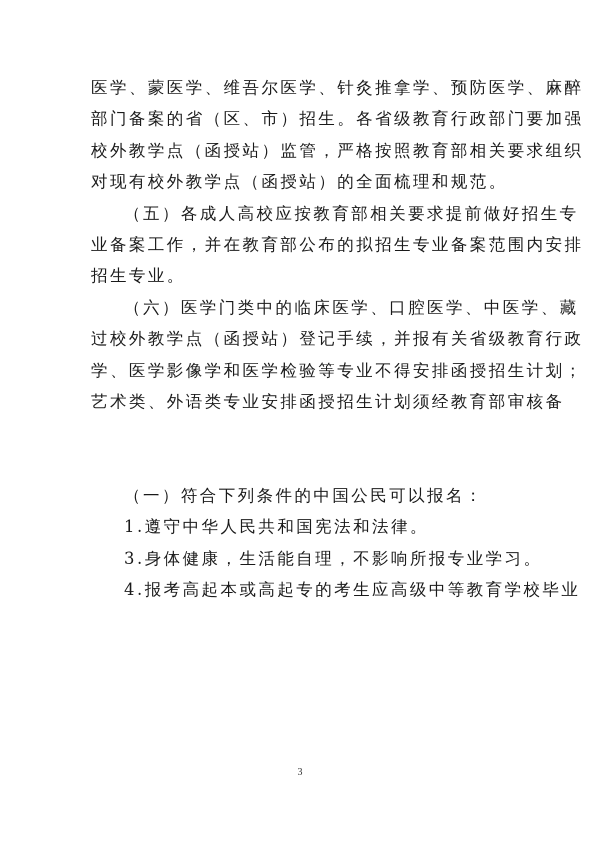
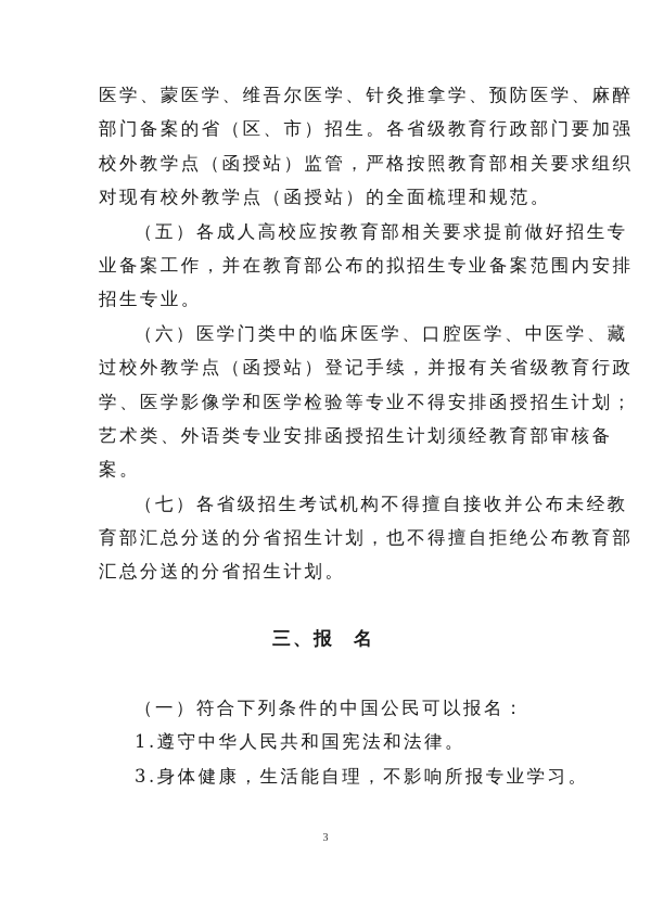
  医学、蒙医学、维吾尔医学、针灸推拿学、预防医学、麻醉
  部门备案的省（区、市）招生。各省级教育行政部门要加强
  校外教学点（函授站）监管，严格按照教育部相关要求组织
  对现有校外教学点（函授站）的全面梳理和规范。
  （五）各成人高校应按教育部相关要求提前做好招生专
  业备案工作，并在教育部公布的拟招生专业备案范围内安排
  招生专业。
  （六）医学门类中的临床医学、口腔医学、中医学、藏
  过校外教学点（函授站）登记手续，并报有关省级教育行政
  学、医学影像学和医学检验等专业不得安排函授招生计划；
  艺术类、外语类专业安排函授招生计划须经教育部审核备
+ 案。
+ （七）各省级招生考试机构不得擅自接收并公布未经教
+ 育部汇总分送的分省招生计划，也不得擅自拒绝公布教育部
+ 汇总分送的分省招生计划。
+ 三、报 名
  （一）符合下列条件的中国公民可以报名：
  1.遵守中华人民共和国宪法和法律。
  3.身体健康，生活能自理，不影响所报专业学习。
- 4.报考高起本或高起专的考生应高级中等教育学校毕业
  3
